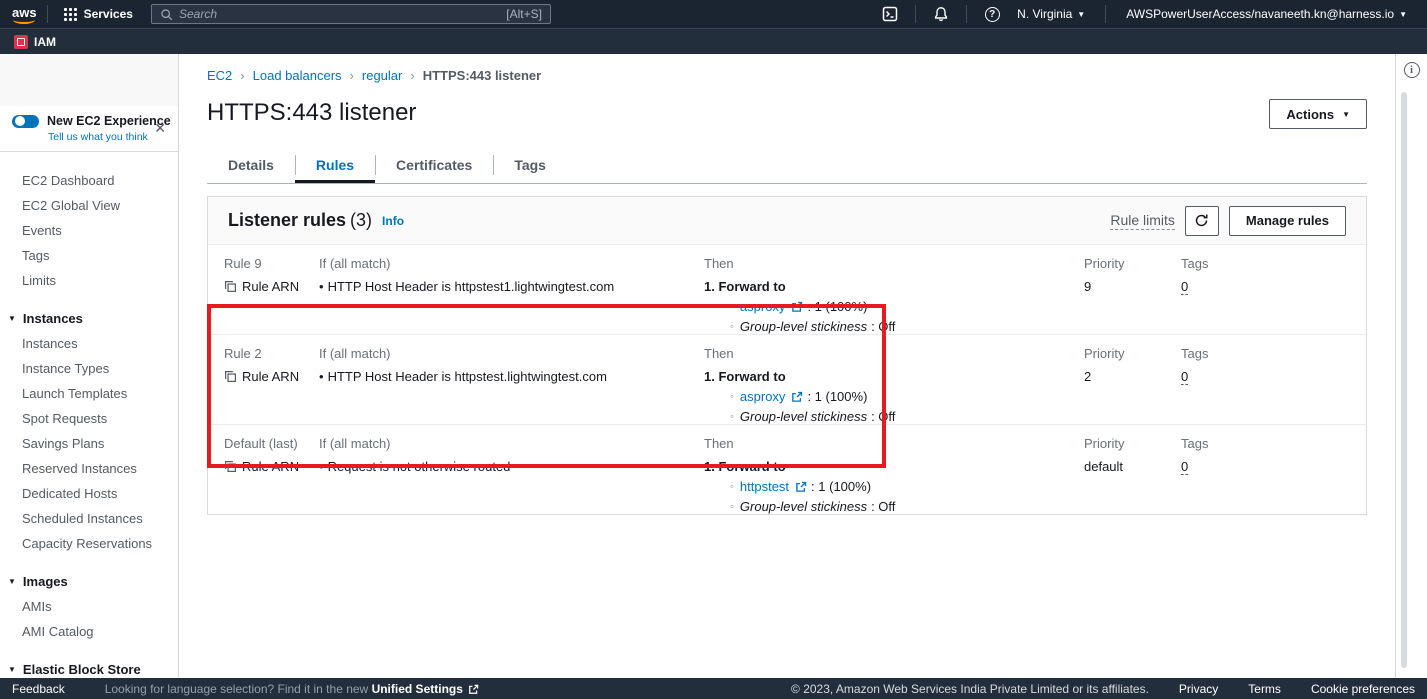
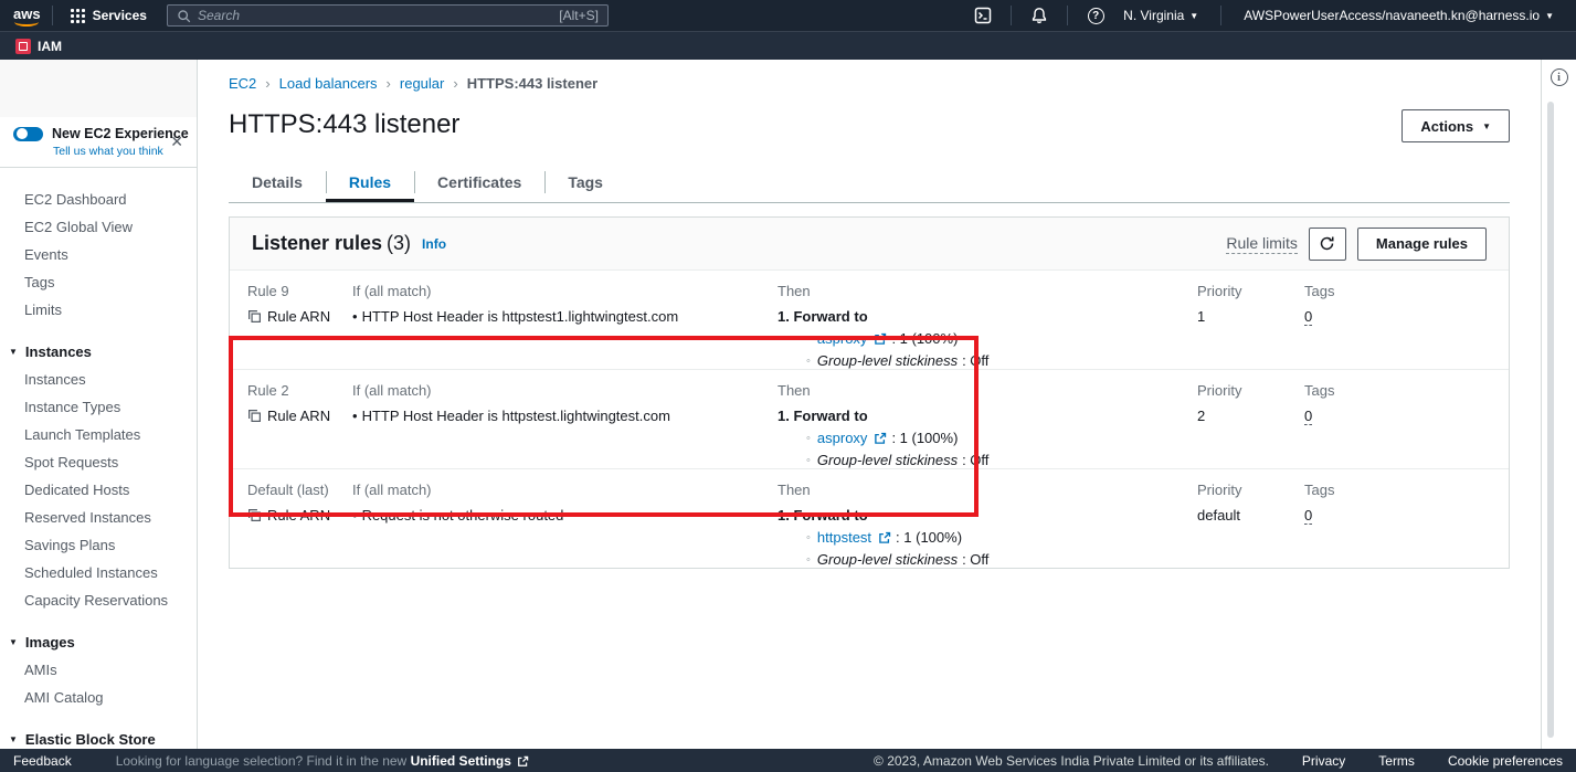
  aws
  Services
  Search
  [Alt+S]
  ?
  N. Virginia
  ▼
  AWSPowerUserAccess/navaneeth.kn@harness.io
  ▼
  IAM
  New EC2 Experience
  ✕
  Tell us what you think
  EC2 Dashboard
  EC2 Global View
  Events
  Tags
  Limits
  ▼
  Instances
  Instances
  Instance Types
  Launch Templates
  Spot Requests
- Savings Plans
+ Dedicated Hosts
  Reserved Instances
- Dedicated Hosts
+ Savings Plans
  Scheduled Instances
  Capacity Reservations
  ▼
  Images
  AMIs
  AMI Catalog
  ▼
  Elastic Block Store
  EC2
  ›
  Load balancers
  ›
  regular
  ›
  HTTPS:443 listener
  HTTPS:443 listener
  Actions
  ▼
  Details
  Rules
  Certificates
  Tags
  Listener rules
  (3)
  Info
  Rule limits
  Manage rules
  Rule 9
  Rule ARN
  If (all match)
  • HTTP Host Header is httpstest1.lightwingtest.com
  Then
  1. Forward to
  ◦
  asproxy
  : 1 (100%)
  ◦
  Group-level stickiness
  : Off
  Priority
- 9
+ 1
  Tags
  0
  Rule 2
  Rule ARN
  If (all match)
  • HTTP Host Header is httpstest.lightwingtest.com
  Then
  1. Forward to
  ◦
  asproxy
  : 1 (100%)
  ◦
  Group-level stickiness
  : Off
  Priority
  2
  Tags
  0
  Default (last)
  Rule ARN
  If (all match)
  • Request is not otherwise routed
  Then
  1. Forward to
  ◦
  httpstest
  : 1 (100%)
  ◦
  Group-level stickiness
  : Off
  Priority
  default
  Tags
  0
  i
  Feedback
  Looking for language selection? Find it in the new Unified Settings
  © 2023, Amazon Web Services India Private Limited or its affiliates.
  Privacy
  Terms
  Cookie preferences
